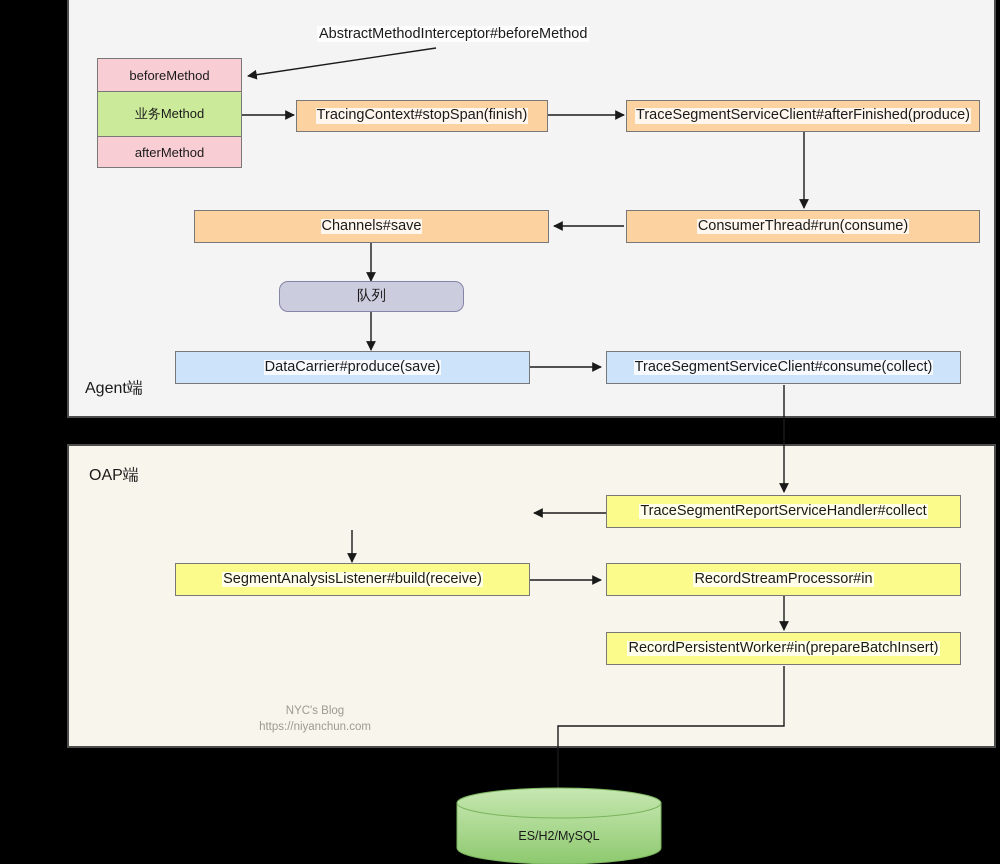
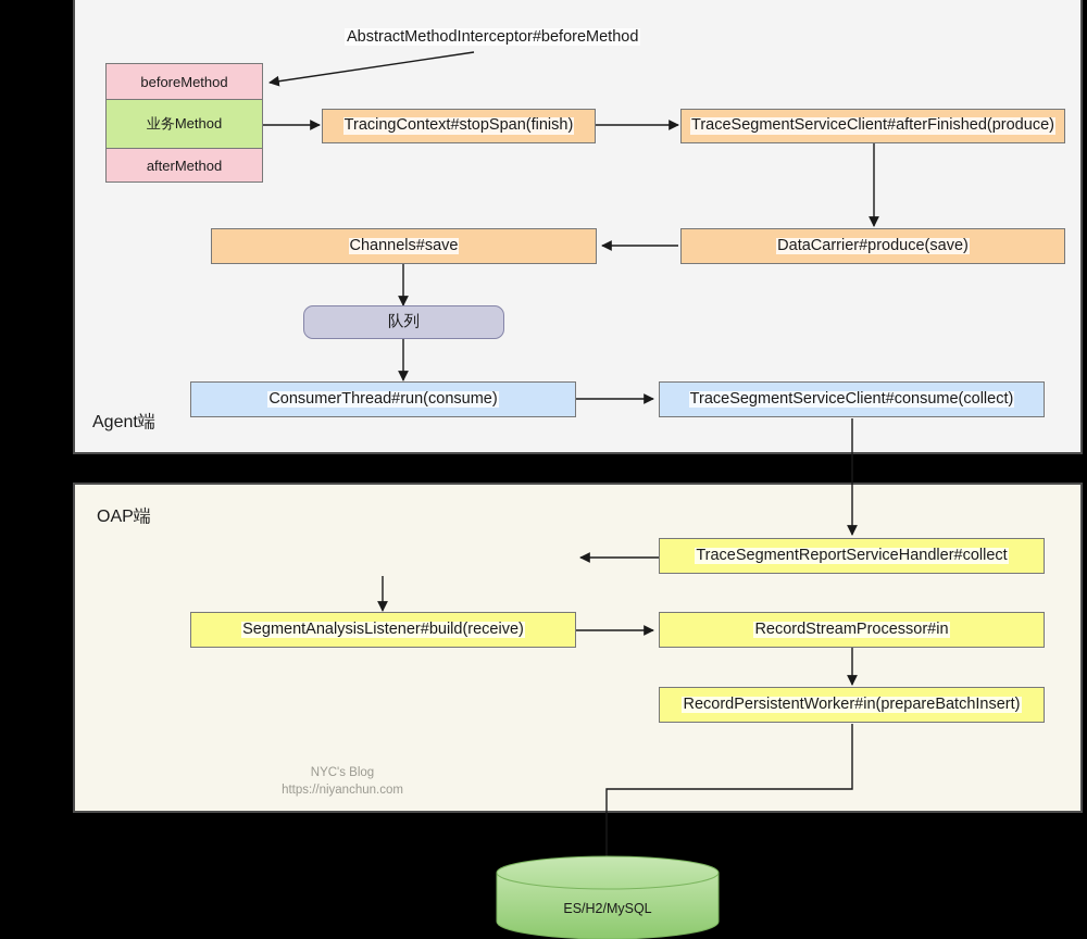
  Agent端
  OAP端
  AbstractMethodInterceptor#beforeMethod
  beforeMethod
  业务Method
  afterMethod
  TracingContext#stopSpan(finish)
  TraceSegmentServiceClient#afterFinished(produce)
- ConsumerThread#run(consume)
+ DataCarrier#produce(save)
  Channels#save
  队列
- DataCarrier#produce(save)
+ ConsumerThread#run(consume)
  TraceSegmentServiceClient#consume(collect)
  TraceSegmentReportServiceHandler#collect
  SegmentAnalysisListener#build(receive)
  RecordStreamProcessor#in
  RecordPersistentWorker#in(prepareBatchInsert)
  NYC's Blog
  https://niyanchun.com
  ES/H2/MySQL
